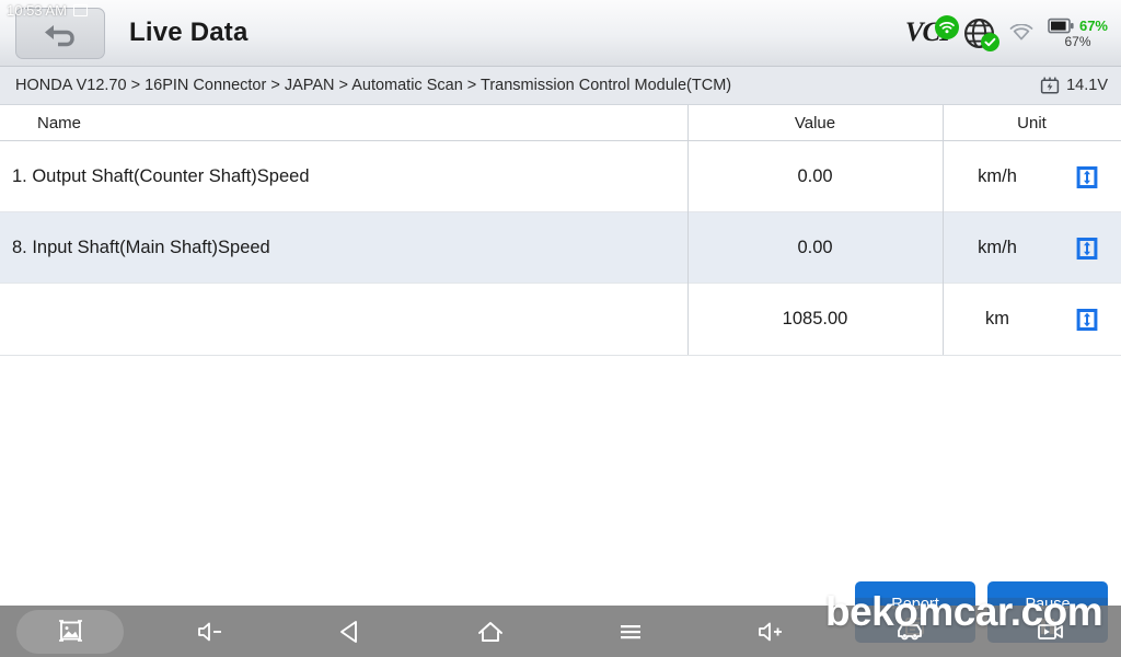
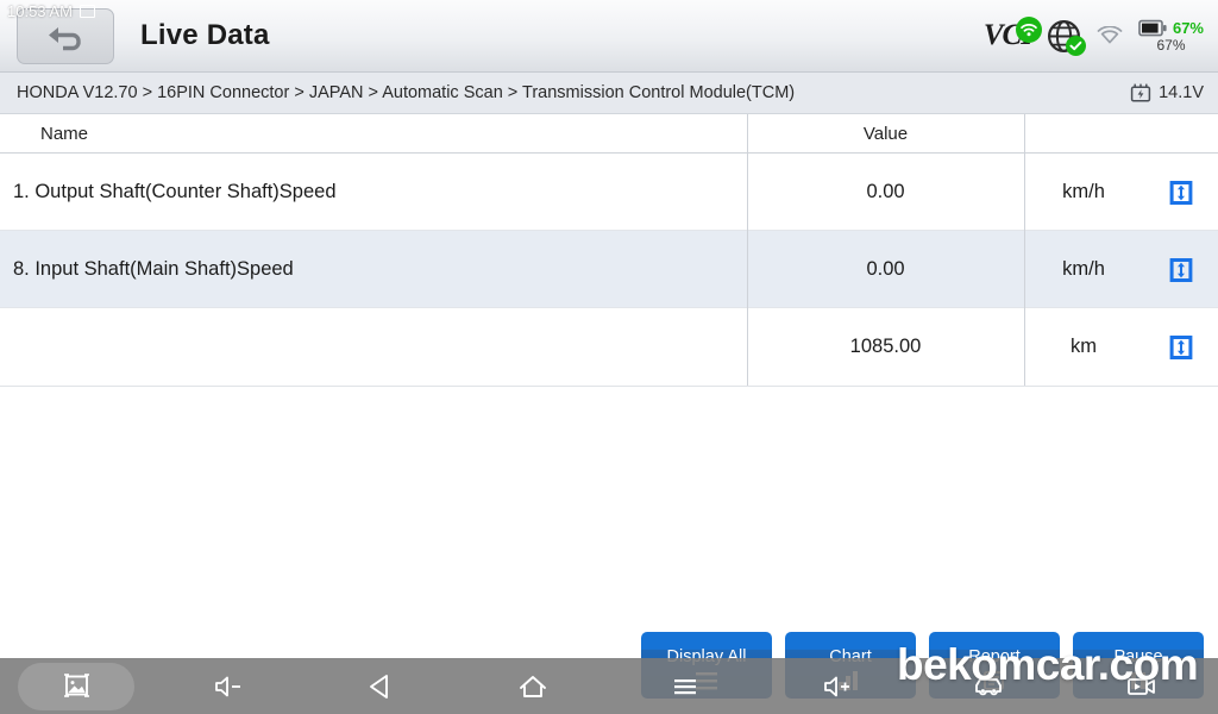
  Live Data
  67%
  67%
  10:53 AM
  HONDA V12.70 > 16PIN Connector > JAPAN > Automatic Scan > Transmission Control Module(TCM)
  14.1V
  Name
  Value
- Unit
  1. Output Shaft(Counter Shaft)Speed
  0.00
  km/h
  8. Input Shaft(Main Shaft)Speed
  0.00
  km/h
  1085.00
  km
+ Display All
+ Chart
  Report
  Pause
  bekomcar.com
